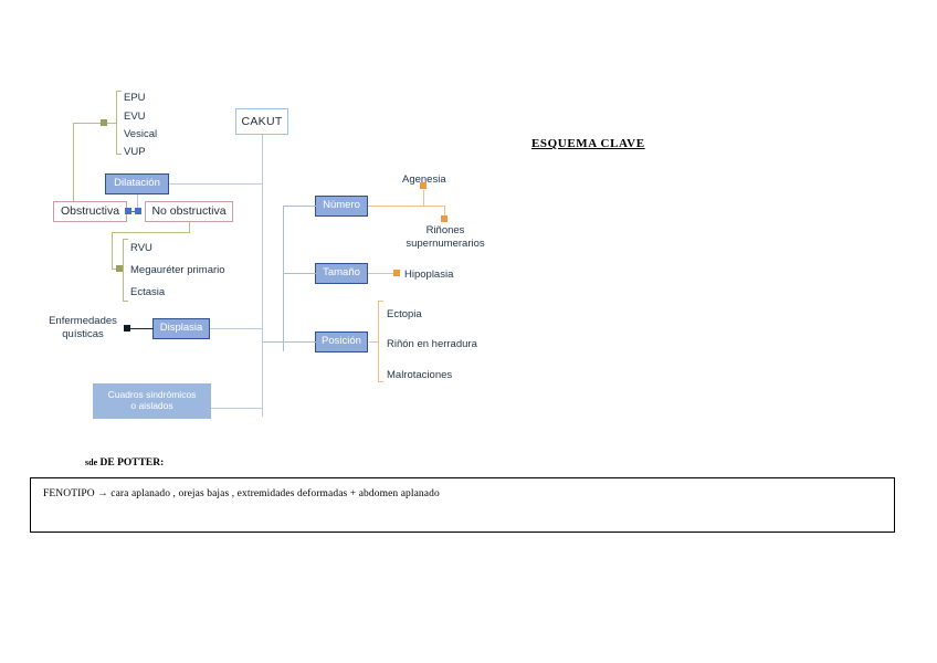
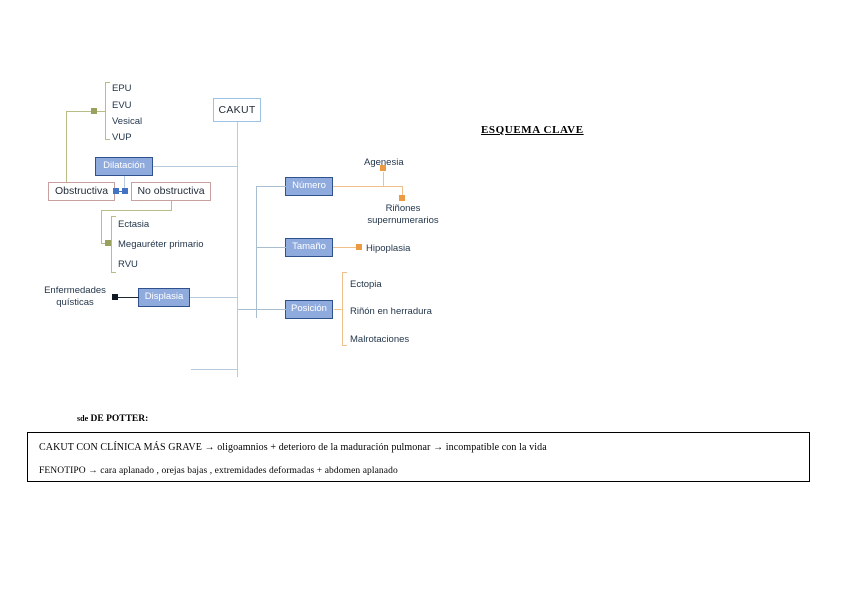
  ESQUEMA CLAVE
  CAKUT
  Dilatación
  Obstructiva
  No obstructiva
  EPU
  EVU
  Vesical
  VUP
- RVU
+ Ectasia
  Megauréter primario
- Ectasia
+ RVU
  Displasia
  Enfermedades
  quísticas
- Cuadros sindrómicos
- o aislados
  Número
  Agenesia
  Riñones
  supernumerarios
  Tamaño
  Hipoplasia
  Posición
  Ectopia
  Riñón en herradura
  Malrotaciones
  sde DE POTTER:
+ CAKUT CON CLÍNICA MÁS GRAVE → oligoamnios + deterioro de la maduración pulmonar → incompatible con la vida
  FENOTIPO → cara aplanado , orejas bajas , extremidades deformadas + abdomen aplanado
